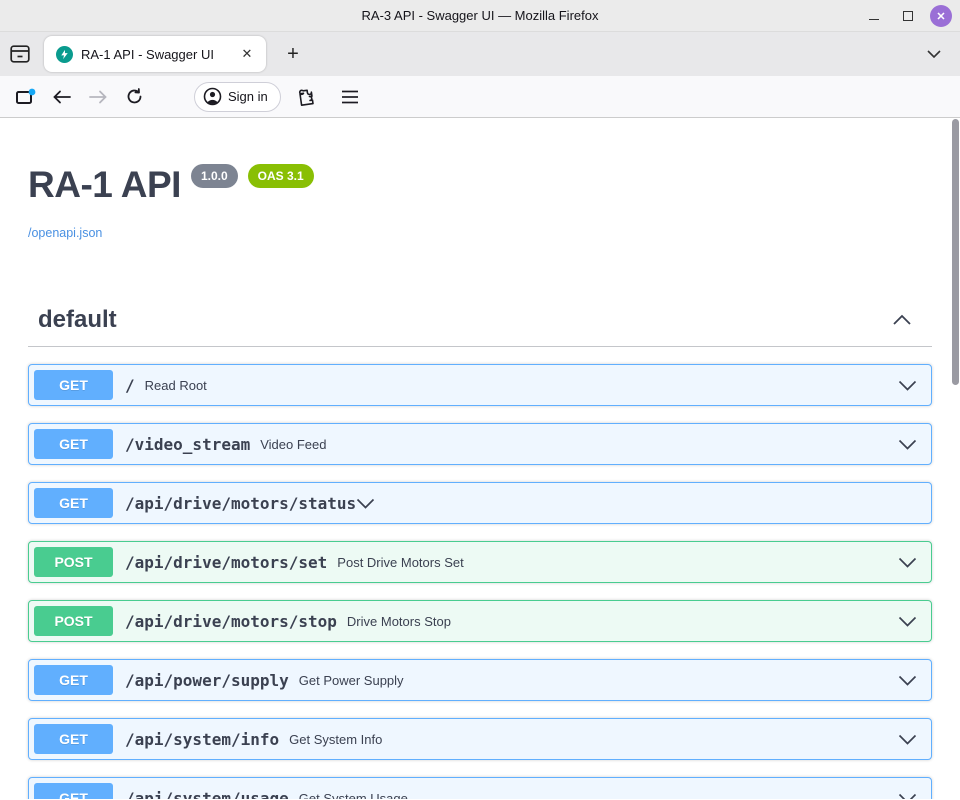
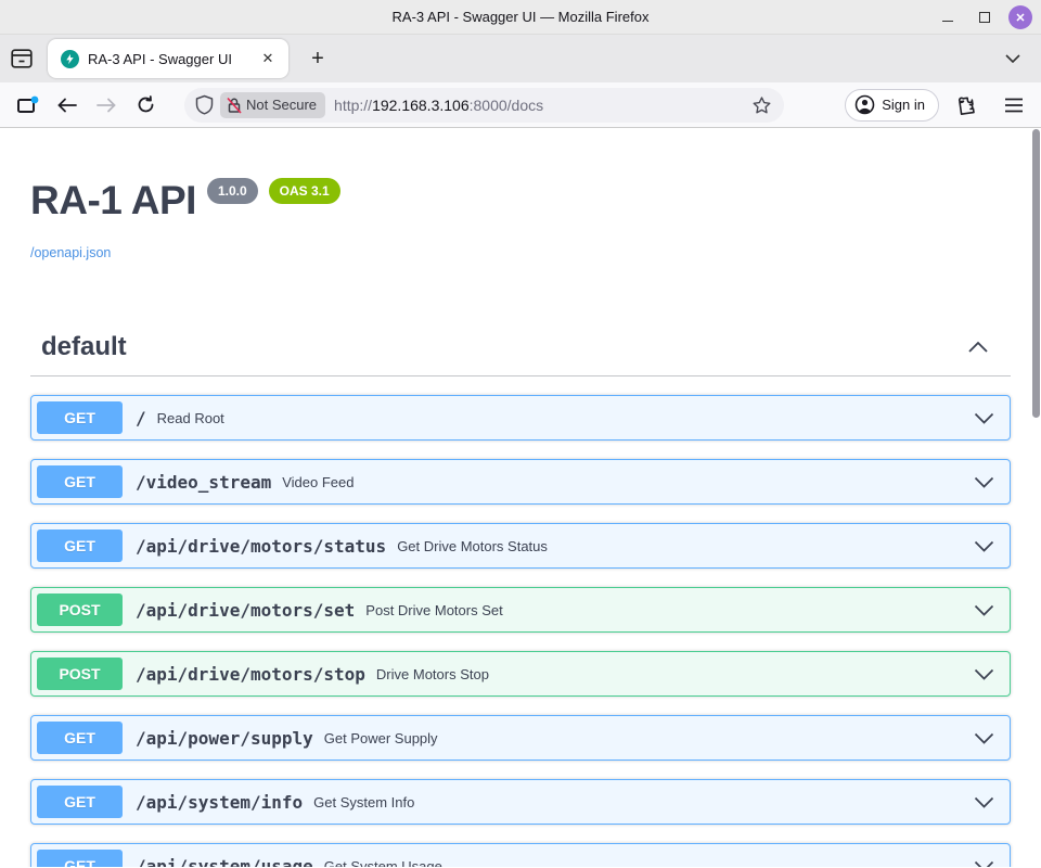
  RA-3 API - Swagger UI — Mozilla Firefox
  ✕
- RA-1 API - Swagger UI
+ RA-3 API - Swagger UI
  ✕
  +
+ Not Secure
+ http://192.168.3.106:8000/docs
  Sign in
  RA-1 API
  1.0.0
  OAS 3.1
  /openapi.json
  default
  GET
  /
  Read Root
  GET
  /video_stream
  Video Feed
  GET
  /api/drive/motors/status
+ Get Drive Motors Status
  POST
  /api/drive/motors/set
  Post Drive Motors Set
  POST
  /api/drive/motors/stop
  Drive Motors Stop
  GET
  /api/power/supply
  Get Power Supply
  GET
  /api/system/info
  Get System Info
  GET
  /api/system/usage
  Get System Usage
